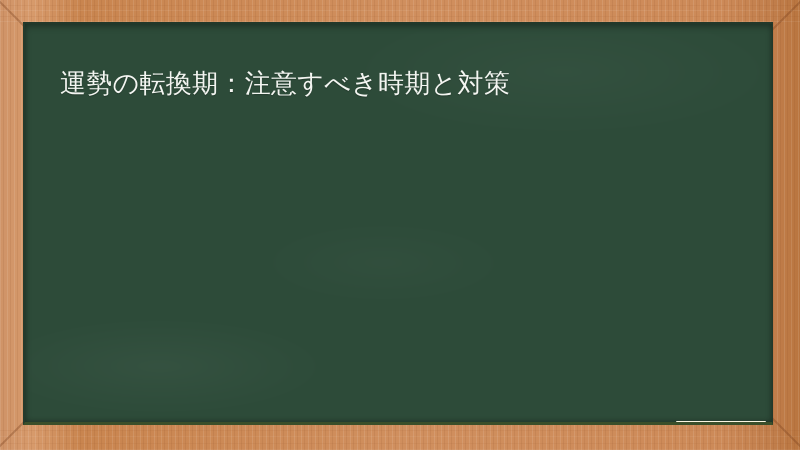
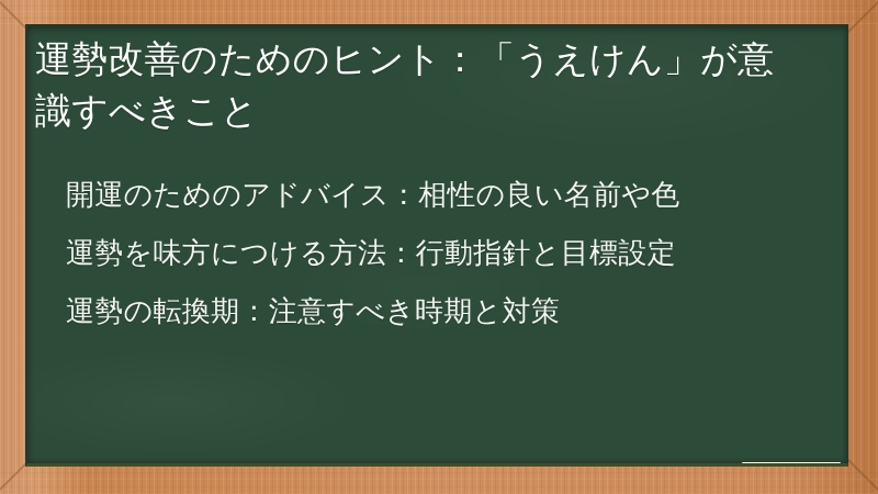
+ 運勢改善のためのヒント：「うえけん」が意識すべきこと
+ 開運のためのアドバイス：相性の良い名前や色
+ 運勢を味方につける方法：行動指針と目標設定
  運勢の転換期：注意すべき時期と対策
